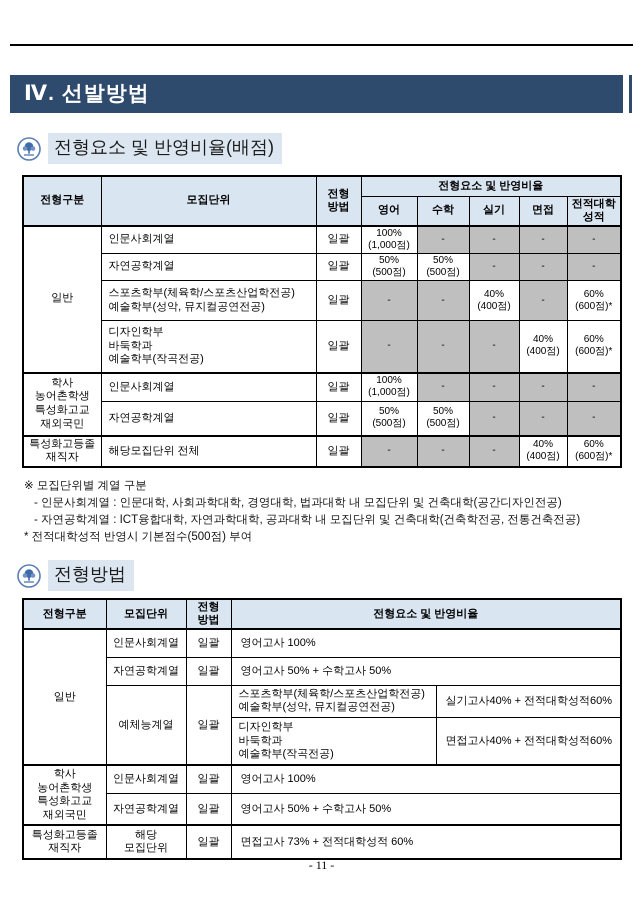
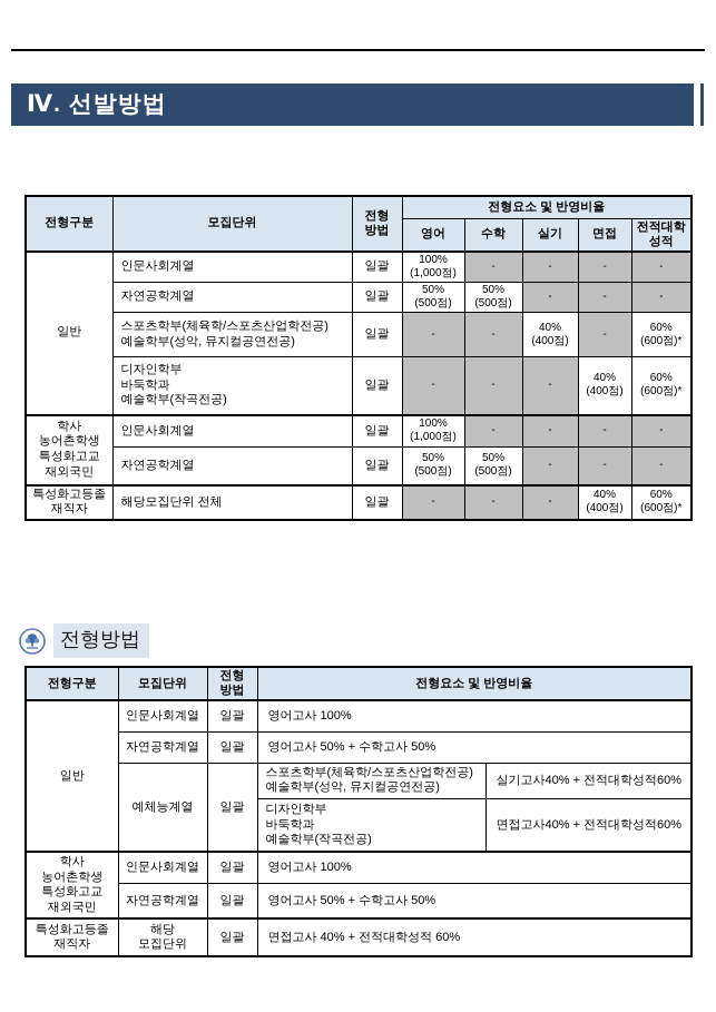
  Ⅳ. 선발방법
- 전형요소 및 반영비율(배점)
  전형구분	모집단위	전형 방법	전형요소 및 반영비율
  영어	수학	실기	면접	전적대학 성적
  일반	인문사회계열	일괄	100% (1,000점)	-	-	-	-
  자연공학계열	일괄	50% (500점)	50% (500점)	-	-	-
  스포츠학부(체육학/스포츠산업학전공) 예술학부(성악, 뮤지컬공연전공)	일괄	-	-	40% (400점)	-	60% (600점)*
  디자인학부 바둑학과 예술학부(작곡전공)	일괄	-	-	-	40% (400점)	60% (600점)*
  학사 농어촌학생 특성화고교 재외국민	인문사회계열	일괄	100% (1,000점)	-	-	-	-
  자연공학계열	일괄	50% (500점)	50% (500점)	-	-	-
  특성화고등졸 재직자	해당모집단위 전체	일괄	-	-	-	40% (400점)	60% (600점)*
- ※ 모집단위별 계열 구분
- - 인문사회계열 : 인문대학, 사회과학대학, 경영대학, 법과대학 내 모집단위 및 건축대학(공간디자인전공)
- - 자연공학계열 : ICT융합대학, 자연과학대학, 공과대학 내 모집단위 및 건축대학(건축학전공, 전통건축전공)
- * 전적대학성적 반영시 기본점수(500점) 부여
  전형방법
  전형구분	모집단위	전형 방법	전형요소 및 반영비율
  일반	인문사회계열	일괄	영어고사 100%
  자연공학계열	일괄	영어고사 50% + 수학고사 50%
  예체능계열	일괄	스포츠학부(체육학/스포츠산업학전공) 예술학부(성악, 뮤지컬공연전공)	실기고사40% + 전적대학성적60%
  디자인학부 바둑학과 예술학부(작곡전공)	면접고사40% + 전적대학성적60%
  학사 농어촌학생 특성화고교 재외국민	인문사회계열	일괄	영어고사 100%
  자연공학계열	일괄	영어고사 50% + 수학고사 50%
- 특성화고등졸 재직자	해당 모집단위	일괄	면접고사 73% + 전적대학성적 60%
+ 특성화고등졸 재직자	해당 모집단위	일괄	면접고사 40% + 전적대학성적 60%
- - 11 -
